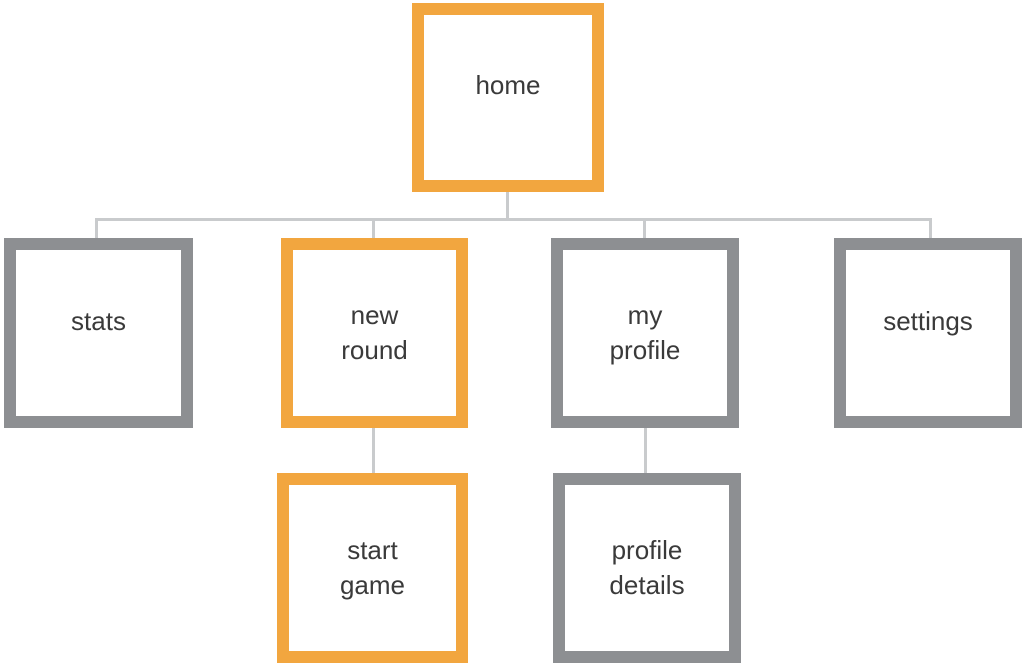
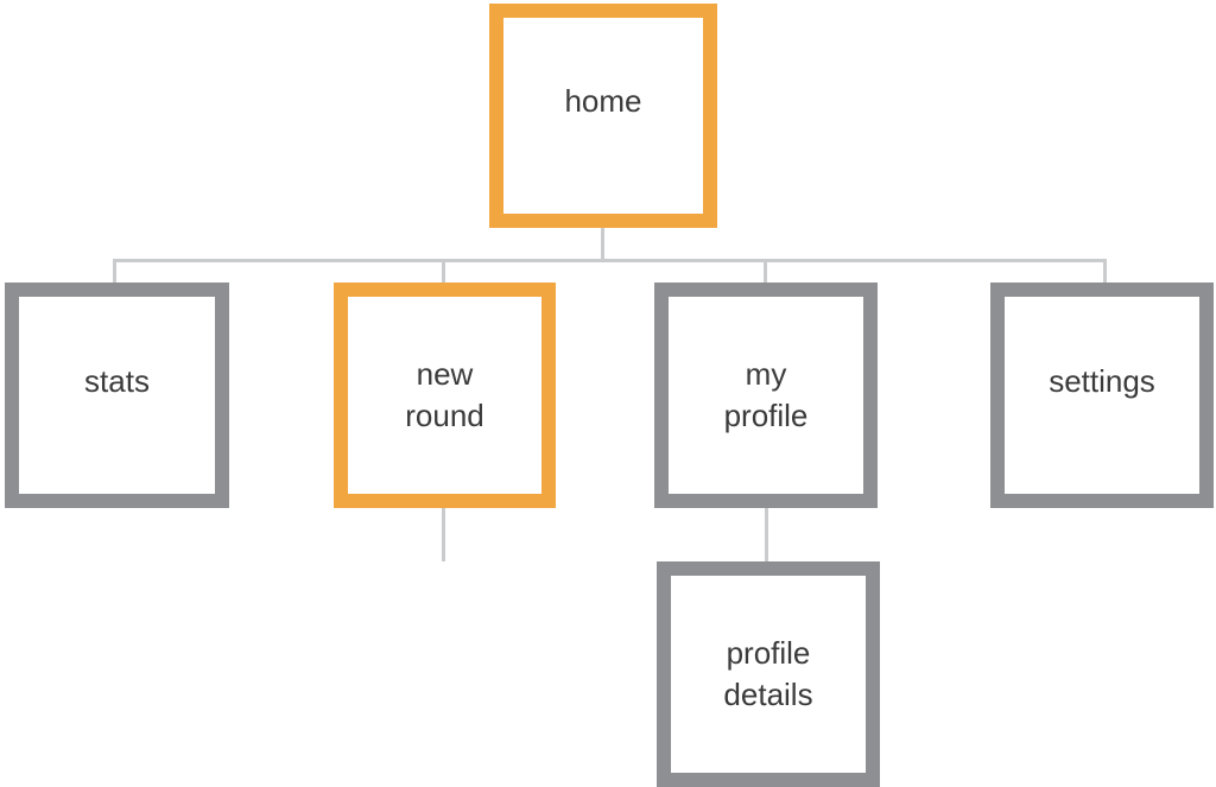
  home
  stats
  new
  round
  my
  profile
  settings
- start
- game
  profile
  details
